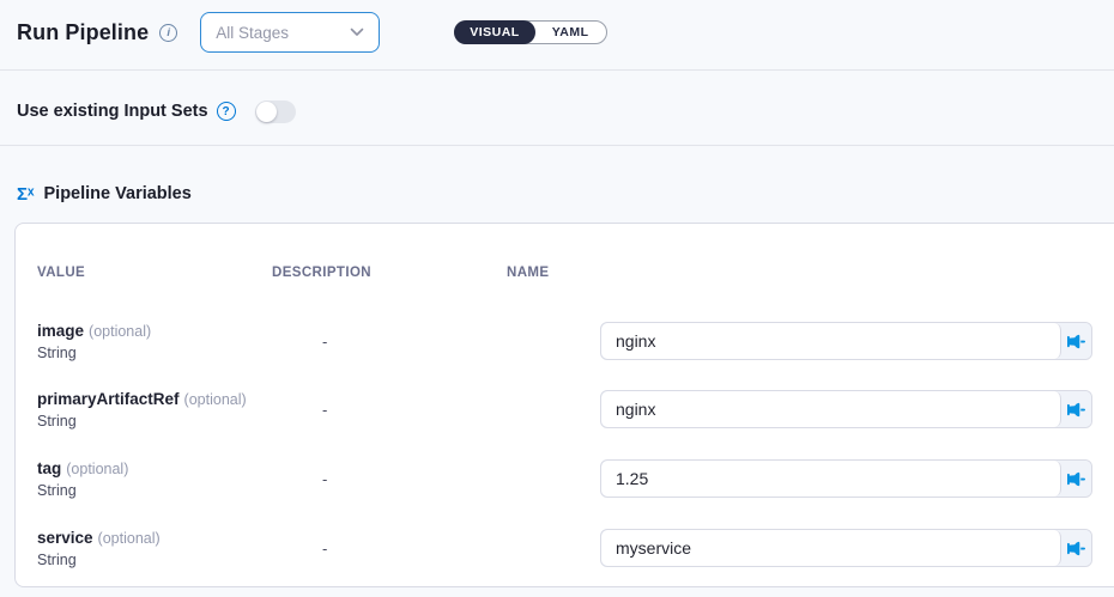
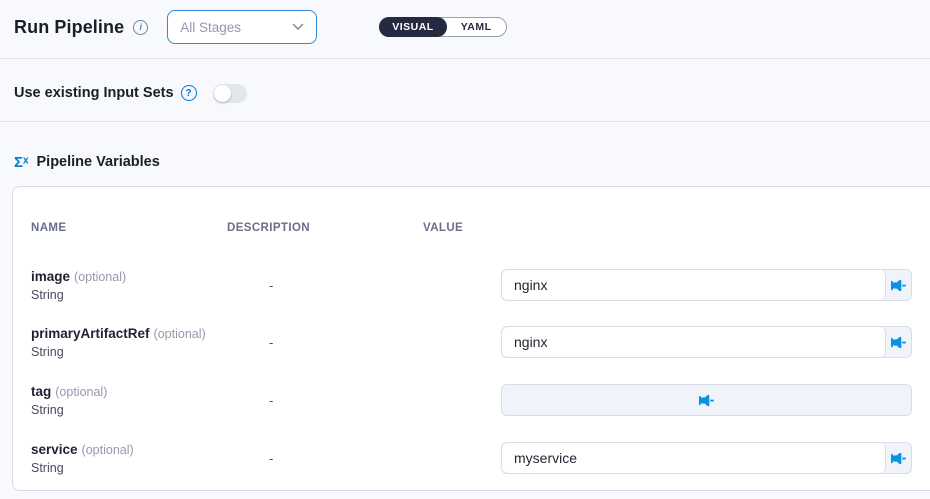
  Run Pipeline
  i
  All Stages
  VISUAL
  YAML
  Use existing Input Sets
  ?
  Σˣ
  Pipeline Variables
- VALUE
+ NAME
  DESCRIPTION
- NAME
+ VALUE
  image (optional)
  String
  -
  nginx
  primaryArtifactRef (optional)
  String
  -
  nginx
  tag (optional)
  String
  -
- 1.25
  service (optional)
  String
  -
  myservice
